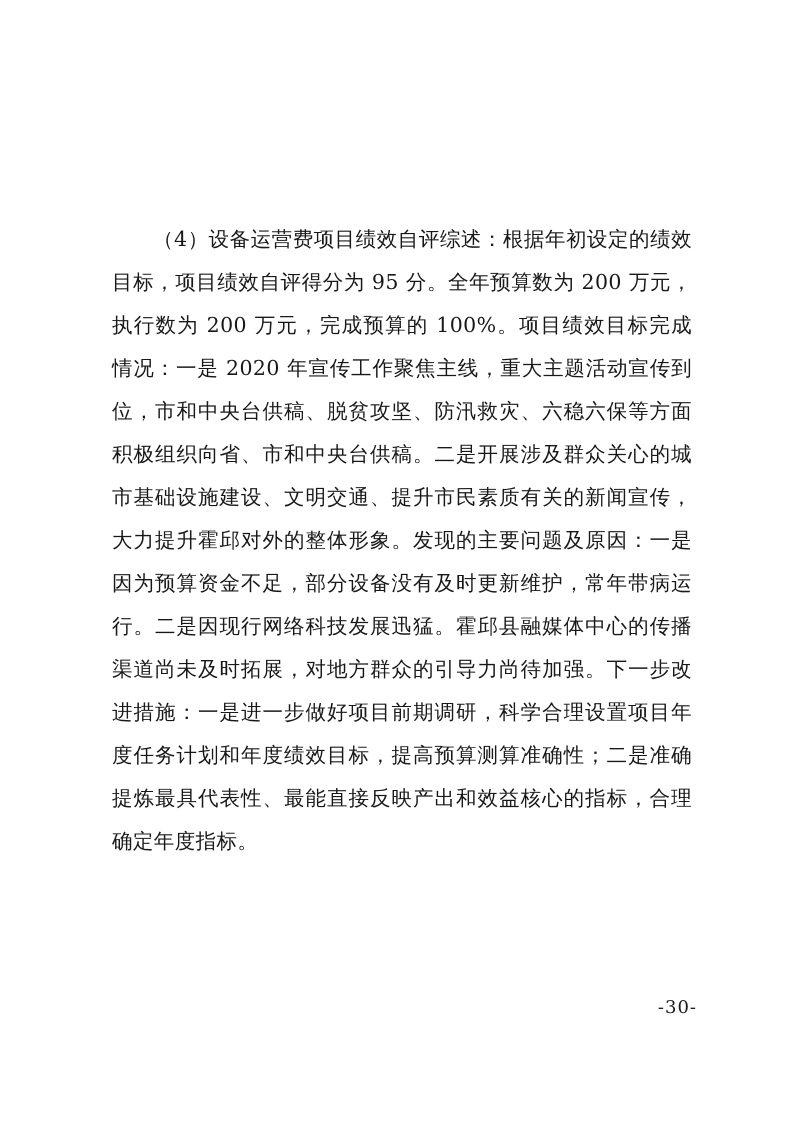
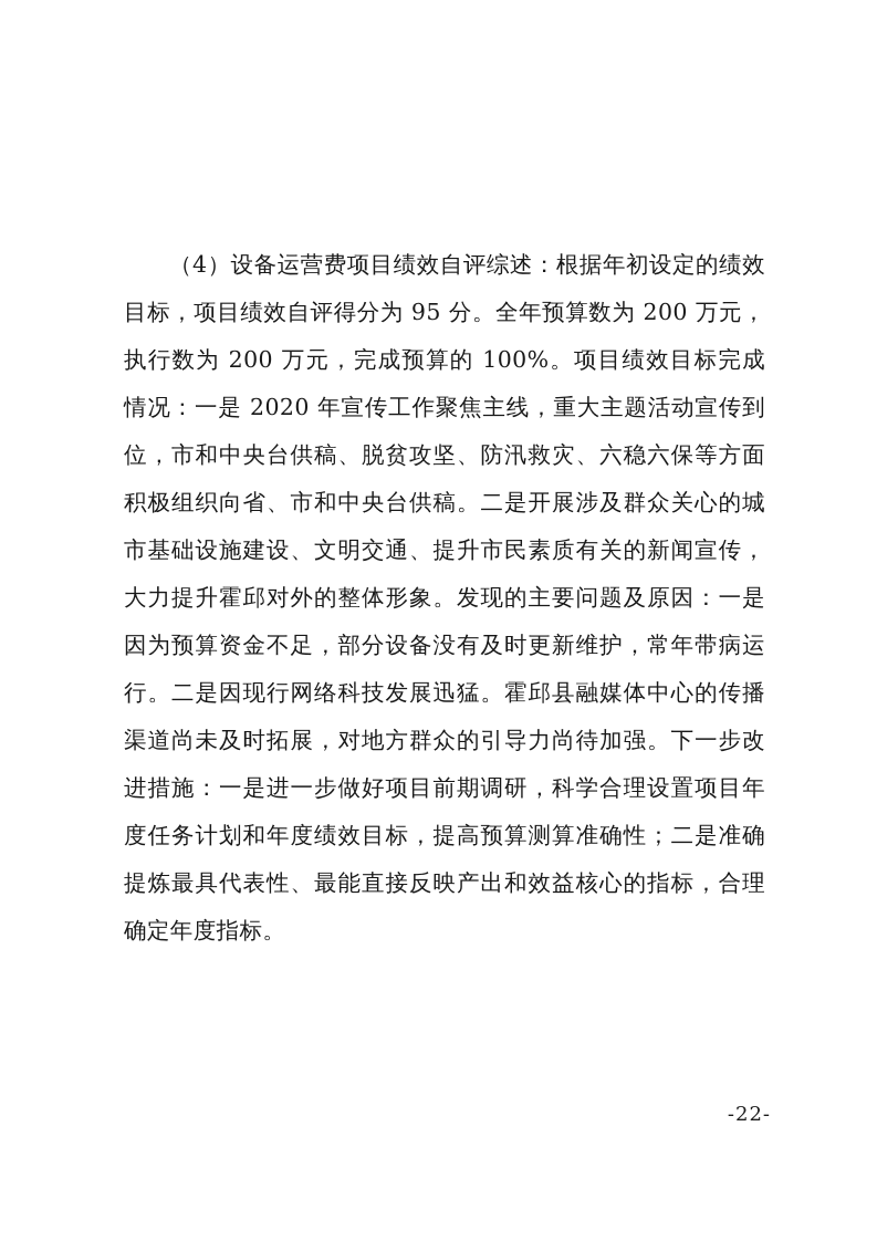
  （4）设备运营费项目绩效自评综述：根据年初设定的绩效目标，项目绩效自评得分为 95 分。全年预算数为 200 万元，执行数为 200 万元，完成预算的 100%。项目绩效目标完成情况：一是 2020 年宣传工作聚焦主线，重大主题活动宣传到位，市和中央台供稿、脱贫攻坚、防汛救灾、六稳六保等方面积极组织向省、市和中央台供稿。二是开展涉及群众关心的城市基础设施建设、文明交通、提升市民素质有关的新闻宣传，大力提升霍邱对外的整体形象。发现的主要问题及原因：一是因为预算资金不足，部分设备没有及时更新维护，常年带病运行。二是因现行网络科技发展迅猛。霍邱县融媒体中心的传播渠道尚未及时拓展，对地方群众的引导力尚待加强。下一步改进措施：一是进一步做好项目前期调研，科学合理设置项目年度任务计划和年度绩效目标，提高预算测算准确性；二是准确提炼最具代表性、最能直接反映产出和效益核心的指标，合理确定年度指标。
- -30-
+ -22-
